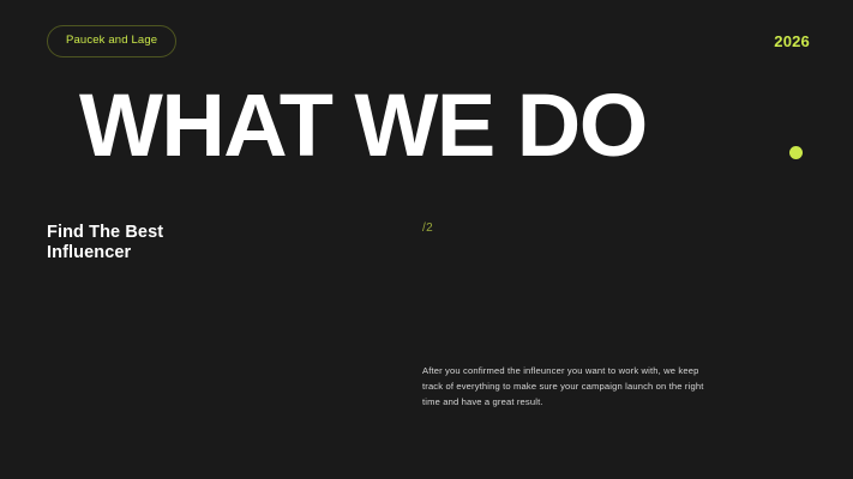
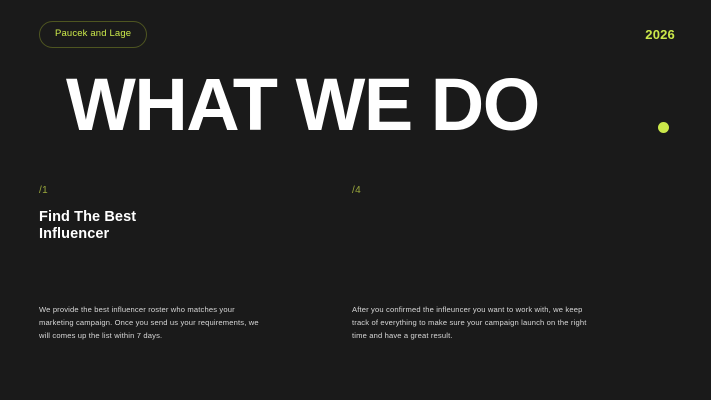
  Paucek and Lage
  2026
  WHAT WE DO
+ /1
  Find The Best
  Influencer
+ We provide the best influencer roster who matches your marketing campaign. Once you send us your requirements, we will comes up the list within 7 days.
- /2
+ /4
  After you confirmed the infleuncer you want to work with, we keep track of everything to make sure your campaign launch on the right time and have a great result.
